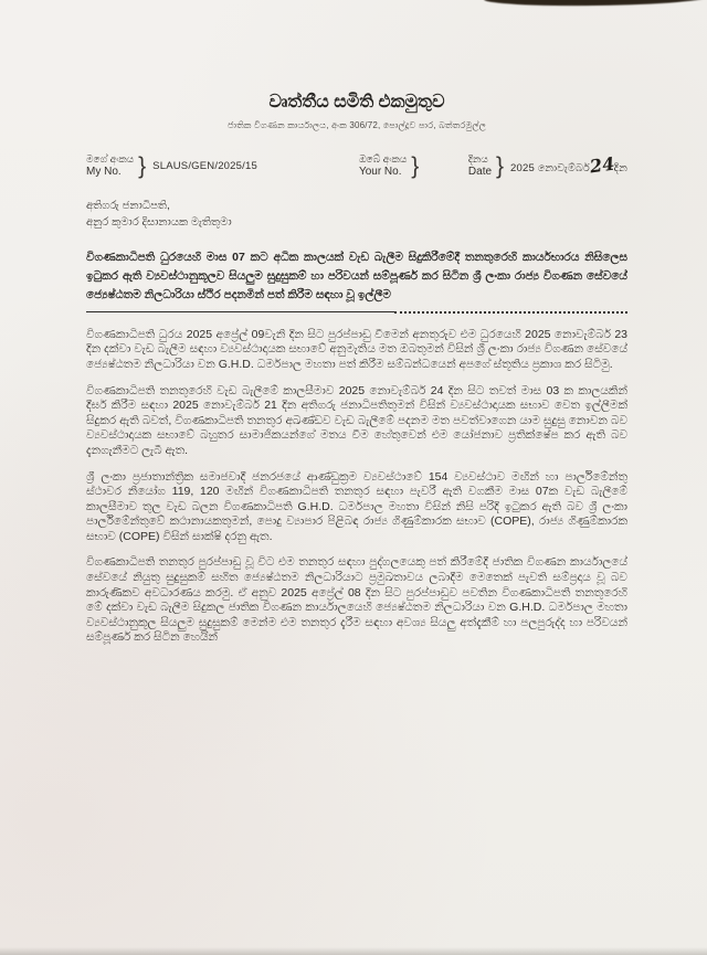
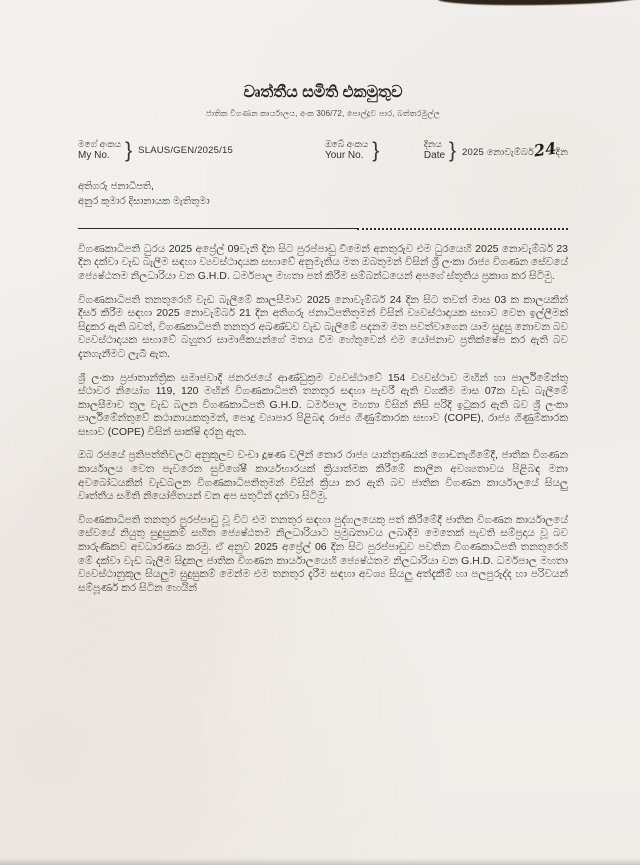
  වෘත්තීය සමිති එකමුතුව
  ජාතික විගණන කාර්යාලය, අංක 306/72, පොල්දූව පාර, බත්තරමුල්ල
  මගේ අංකය
  My No.
  }
  SLAUS/GEN/2025/15
  ඔබේ අංකය
  Your No.
  }
  දිනය
  Date
  }
  අතිගරු ජනාධිපති,
  අනුර කුමාර දිසානායක මැතිතුමා
- විගණකාධිපති ධුරයෙහි මාස 07 කට අධික කාලයක් වැඩ බැලීම සිදුකිරීමේදී තනතුරෙහි කාර්යභාරය නිසිලෙස ඉටුකර ඇති ව්‍යවස්ථානුකූලව සියලුම සුදුසුකම් හා පරිවයන් සම්පූර්ණ කර සිටින ශ්‍රී ලංකා රාජ්‍ය විගණන සේවයේ ජ්‍යෙෂ්ඨතම නිලධාරියා ස්ථිර පදනමින් පත් කිරීම සඳහා වූ ඉල්ලීම
  විගණකාධිපති ධුරය 2025 අප්‍රේල් 09වැනි දින සිට පුරප්පාඩු වීමෙන් අනතුරුව එම ධුරයෙහි 2025 නොවැම්බර් 23 දින දක්වා වැඩ බැලීම සඳහා ව්‍යවස්ථාදායක සභාවේ අනුමැතිය මත ඔබතුමන් විසින් ශ්‍රී ලංකා රාජ්‍ය විගණන සේවයේ ජ්‍යෙෂ්ඨතම නිලධාරියා වන G.H.D. ධර්මපාල මහතා පත් කිරීම සම්බන්ධයෙන් අපගේ ස්තූතිය ප්‍රකාශ කර සිටිමු.
  විගණකාධිපති තනතුරෙහි වැඩ බැලීමේ කාලසීමාව 2025 නොවැම්බර් 24 දින සිට තවත් මාස 03 ක කාලයකින් දීර්ඝ කිරීම සඳහා 2025 නොවැම්බර් 21 දින අතිගරු ජනාධිපතිතුමන් විසින් ව්‍යවස්ථාදායක සභාව වෙත ඉල්ලීමක් සිදුකර ඇති බවත්, විගණකාධිපති තනතුර අඛණ්ඩව වැඩ බැලීමේ පදනම මත පවත්වාගෙන යාම සුදුසු නොවන බව ව්‍යවස්ථාදායක සභාවේ බහුතර සාමාජිකයන්ගේ මතය වීම හේතුවෙන් එම යෝජනාව ප්‍රතික්ෂේප කර ඇති බව දැනගැනීමට ලැබී ඇත.
  ශ්‍රී ලංකා ප්‍රජාතාන්ත්‍රික සමාජවාදී ජනරජයේ ආණ්ඩුක්‍රම ව්‍යවස්ථාවේ 154 ව්‍යවස්ථාව මඟින් හා පාර්ලිමේන්තු ස්ථාවර නියෝග 119, 120 මඟින් විගණකාධිපති තනතුර සඳහා පැවරී ඇති වගකීම මාස 07ක වැඩ බැලීමේ කාලසීමාව තුල වැඩ බලන විගණකාධිපති G.H.D. ධර්මපාල මහතා විසින් නිසි පරිදි ඉටුකර ඇති බව ශ්‍රී ලංකා පාර්ලිමේන්තුවේ කථානායකතුමන්, පොදු ව්‍යාපාර පිළිබඳ රාජ්‍ය ගිණුම්කාරක සභාව (COPE), රාජ්‍ය ගිණුම්කාරක සභාව (COPE) විසින් සාක්ෂි දරනු ඇත.
+ ඔබ රජයේ ප්‍රතිපත්තිවලට අනුකූලව වංචා දූෂණ වලින් තොර රාජ්‍ය යාන්ත්‍රණයක් ගොඩනැගීමේදී, ජාතික විගණන කාර්යාලය වෙත පැවරෙන සුවිශේෂී කාර්යභාරයක් ක්‍රියාත්මක කිරීමේ කාලීන අවශ්‍යතාවය පිළිබඳ මනා අවබෝධයකින් වැඩබලන විගණකාධිපතිතුමන් විසින් ක්‍රියා කර ඇති බව ජාතික විගණන කාර්යාලයේ සියලු වෘත්තීය සමිති නියෝජිතයන් වන අප සතුටින් දන්වා සිටිමු.
- විගණකාධිපති තනතුර පුරප්පාඩු වූ විට එම තනතුර සඳහා පුද්ගලයෙකු පත් කිරීමේදී ජාතික විගණන කාර්යාලයේ සේවයේ නියුතු සුදුසුකම් සහිත ජ්‍යෙෂ්ඨතම නිලධාරියාට ප්‍රමුඛතාවය ලබාදීම මෙතෙක් පැවති සම්ප්‍රදාය වූ බව කාරුණිකව අවධාරණය කරමු. ඒ අනුව 2025 අප්‍රේල් 08 දින සිට පුරප්පාඩුව පවතින විගණකාධිපති තනතුරෙහි මේ දක්වා වැඩ බැලීම සිදුකල ජාතික විගණන කාර්යාලයෙහි ජ්‍යෙෂ්ඨතම නිලධාරියා වන G.H.D. ධර්මපාල මහතා ව්‍යවස්ථානුකූල සියලුම සුදුසුකම් මෙන්ම එම තනතුර දැරීම සඳහා අවශ්‍ය සියලු අත්දැකීම් හා පලපුරුද්ද හා පරිවයන් සම්පූර්ණ කර සිටින හෙයින්
+ විගණකාධිපති තනතුර පුරප්පාඩු වූ විට එම තනතුර සඳහා පුද්ගලයෙකු පත් කිරීමේදී ජාතික විගණන කාර්යාලයේ සේවයේ නියුතු සුදුසුකම් සහිත ජ්‍යෙෂ්ඨතම නිලධාරියාට ප්‍රමුඛතාවය ලබාදීම මෙතෙක් පැවති සම්ප්‍රදාය වූ බව කාරුණිකව අවධාරණය කරමු. ඒ අනුව 2025 අප්‍රේල් 06 දින සිට පුරප්පාඩුව පවතින විගණකාධිපති තනතුරෙහි මේ දක්වා වැඩ බැලීම සිදුකල ජාතික විගණන කාර්යාලයෙහි ජ්‍යෙෂ්ඨතම නිලධාරියා වන G.H.D. ධර්මපාල මහතා ව්‍යවස්ථානුකූල සියලුම සුදුසුකම් මෙන්ම එම තනතුර දැරීම සඳහා අවශ්‍ය සියලු අත්දැකීම් හා පලපුරුද්ද හා පරිවයන් සම්පූර්ණ කර සිටින හෙයින්
